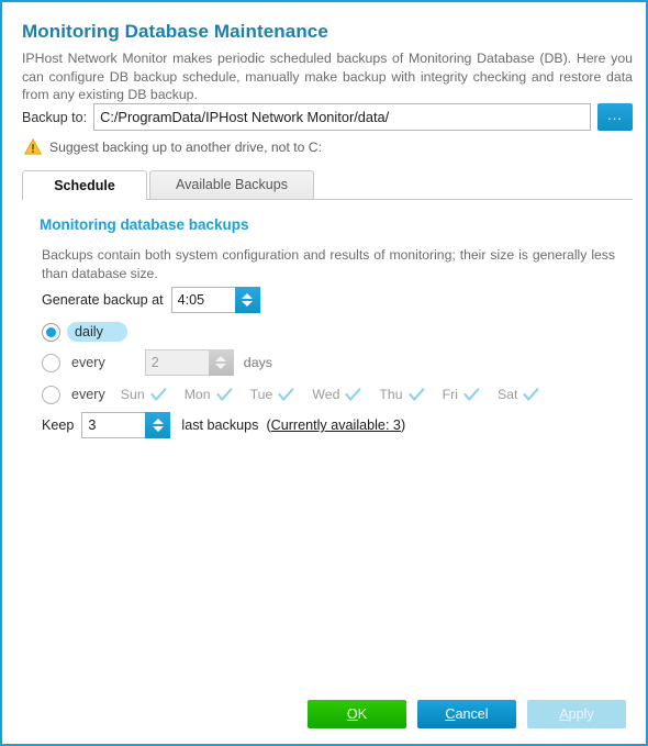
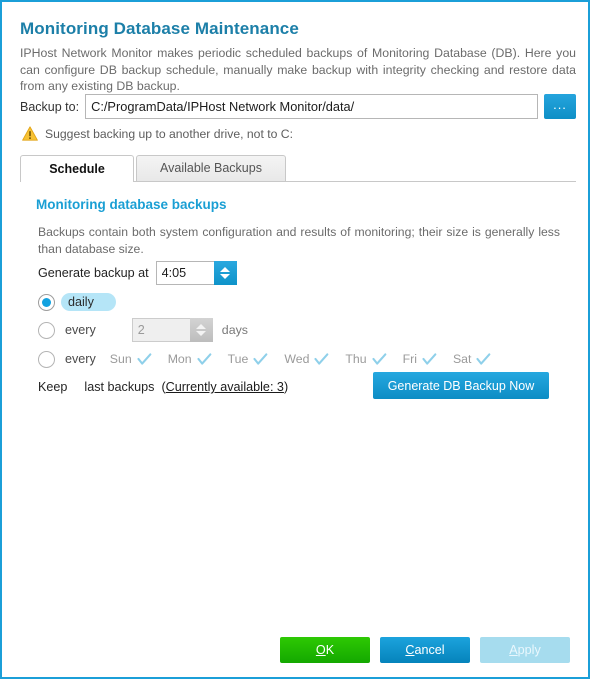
  Monitoring Database Maintenance
  IPHost Network Monitor makes periodic scheduled backups of Monitoring Database (DB). Here you can configure DB backup schedule, manually make backup with integrity checking and restore data from any existing DB backup.
  Backup to:
  C:/ProgramData/IPHost Network Monitor/data/
  ...
  Suggest backing up to another drive, not to C:
  Schedule
  Available Backups
  Monitoring database backups
  Backups contain both system configuration and results of monitoring; their size is generally less than database size.
  Generate backup at
  4:05
  daily
  every
  2
  days
  every
  Sun
  Mon
  Tue
  Wed
  Thu
  Fri
  Sat
  Keep
- 3
  last backups
  (Currently available: 3)
+ Generate DB Backup Now
  OK
  Cancel
  Apply
